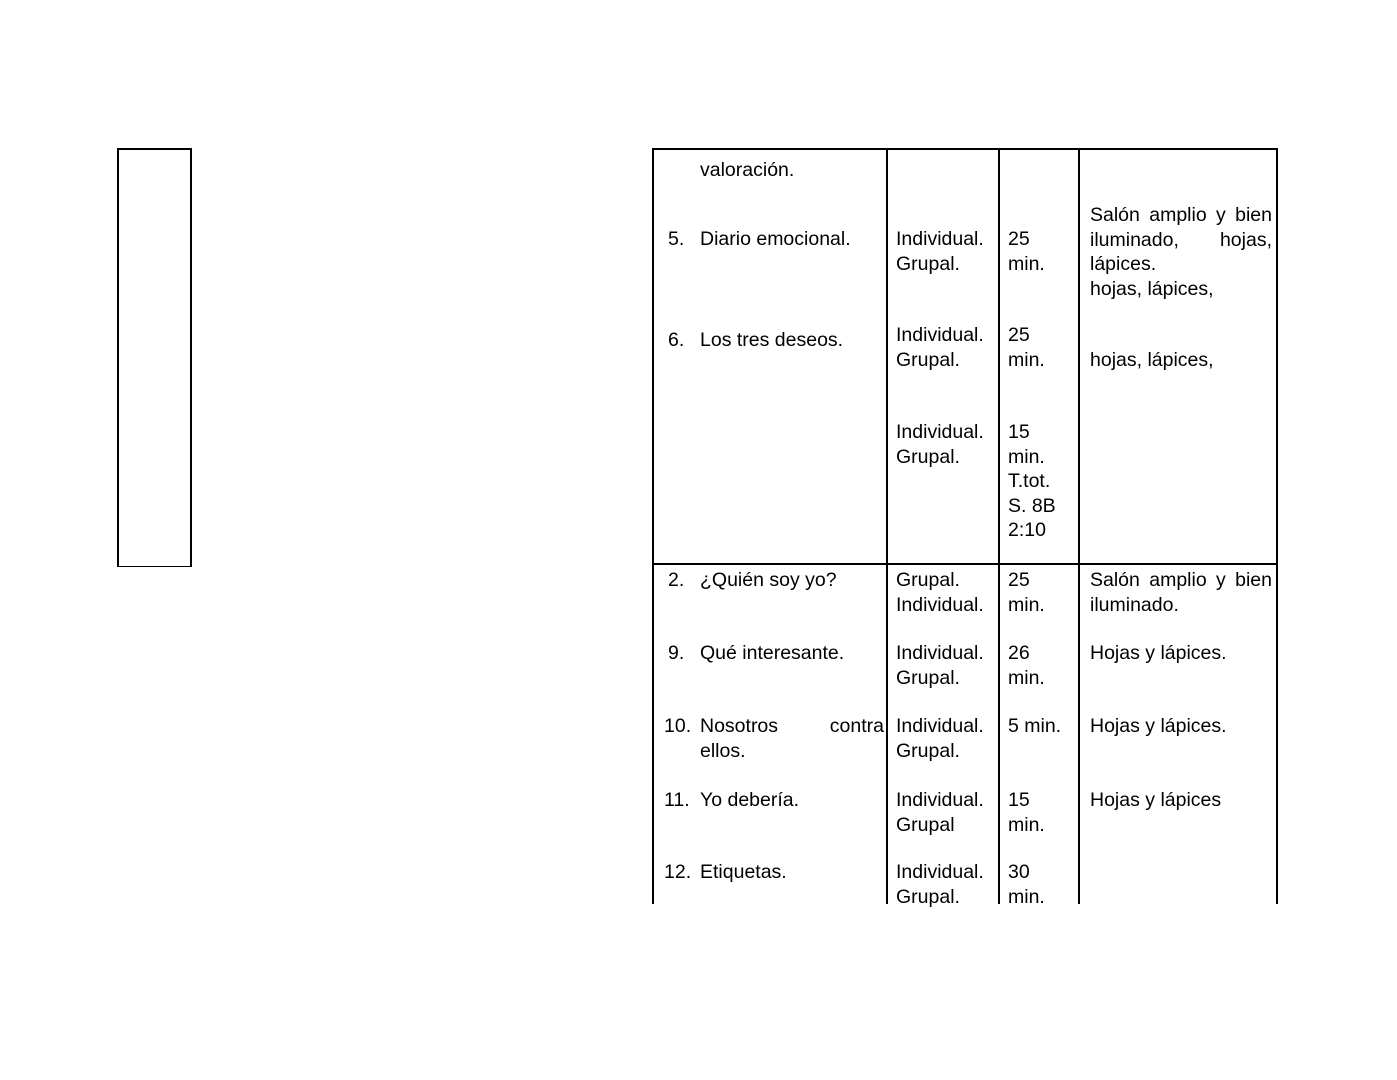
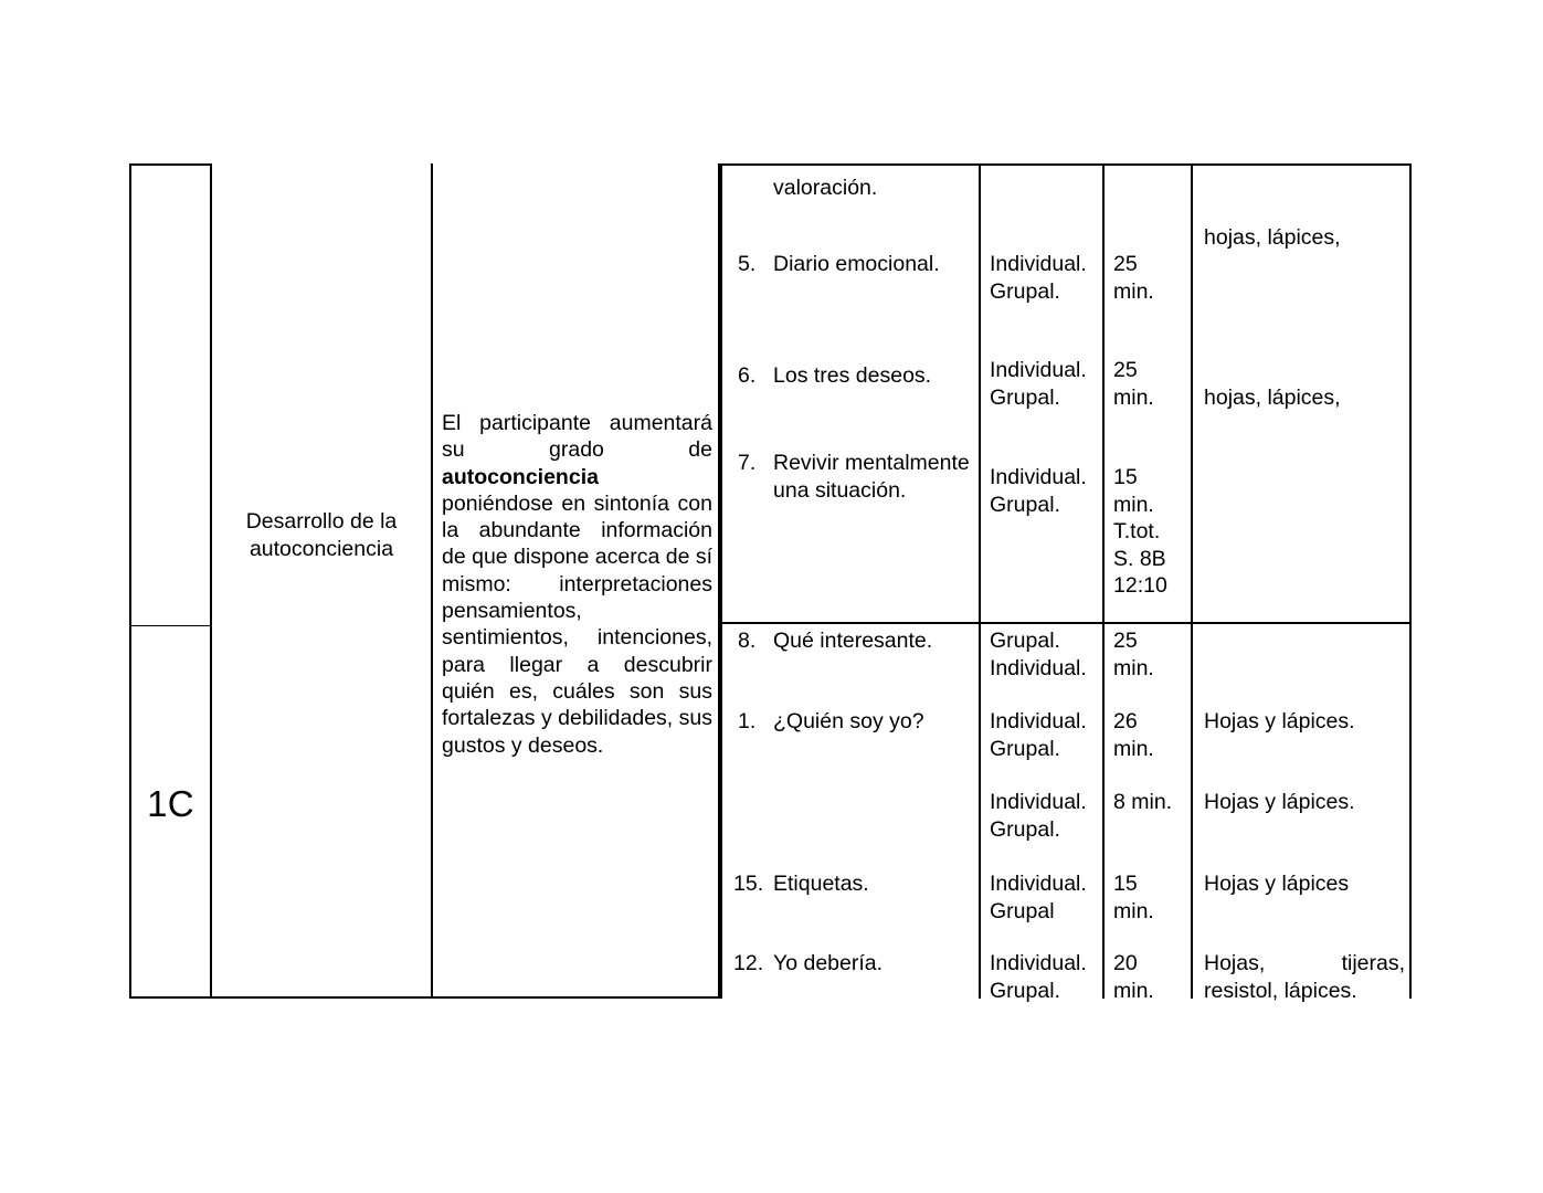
+ 1C
+ Desarrollo de la autoconciencia
+ El participante aumentará su grado de autoconciencia poniéndose en sintonía con la abundante información de que dispone acerca de sí mismo: interpretaciones pensamientos, sentimientos, intenciones, para llegar a descubrir quién es, cuáles son sus fortalezas y debilidades, sus gustos y deseos.
  valoración.
  5.
  Diario emocional.
  6.
  Los tres deseos.
+ 7.
+ Revivir mentalmente una situación.
  Individual.
  Grupal.
  Individual.
  Grupal.
  Individual.
  Grupal.
  25
  min.
  25
  min.
  15
  min.
  T.tot.
  S. 8B
- 2:10
+ 12:10
- Salón amplio y bien iluminado, hojas, lápices.
  hojas, lápices,
  hojas, lápices,
- 2.
+ 8.
- ¿Quién soy yo?
+ Qué interesante.
- 9.
+ 1.
- Qué interesante.
+ ¿Quién soy yo?
- 10.
- Nosotros contra ellos.
- 11.
+ 15.
- Yo debería.
+ Etiquetas.
  12.
- Etiquetas.
+ Yo debería.
  Grupal.
  Individual.
  Individual.
  Grupal.
  Individual.
  Grupal.
  Individual.
  Grupal
  Individual.
  Grupal.
  25
  min.
  26
  min.
- 5 min.
+ 8 min.
  15
  min.
- 30
+ 20
  min.
- Salón amplio y bien iluminado.
  Hojas y lápices.
  Hojas y lápices.
  Hojas y lápices
+ Hojas, tijeras, resistol, lápices.
